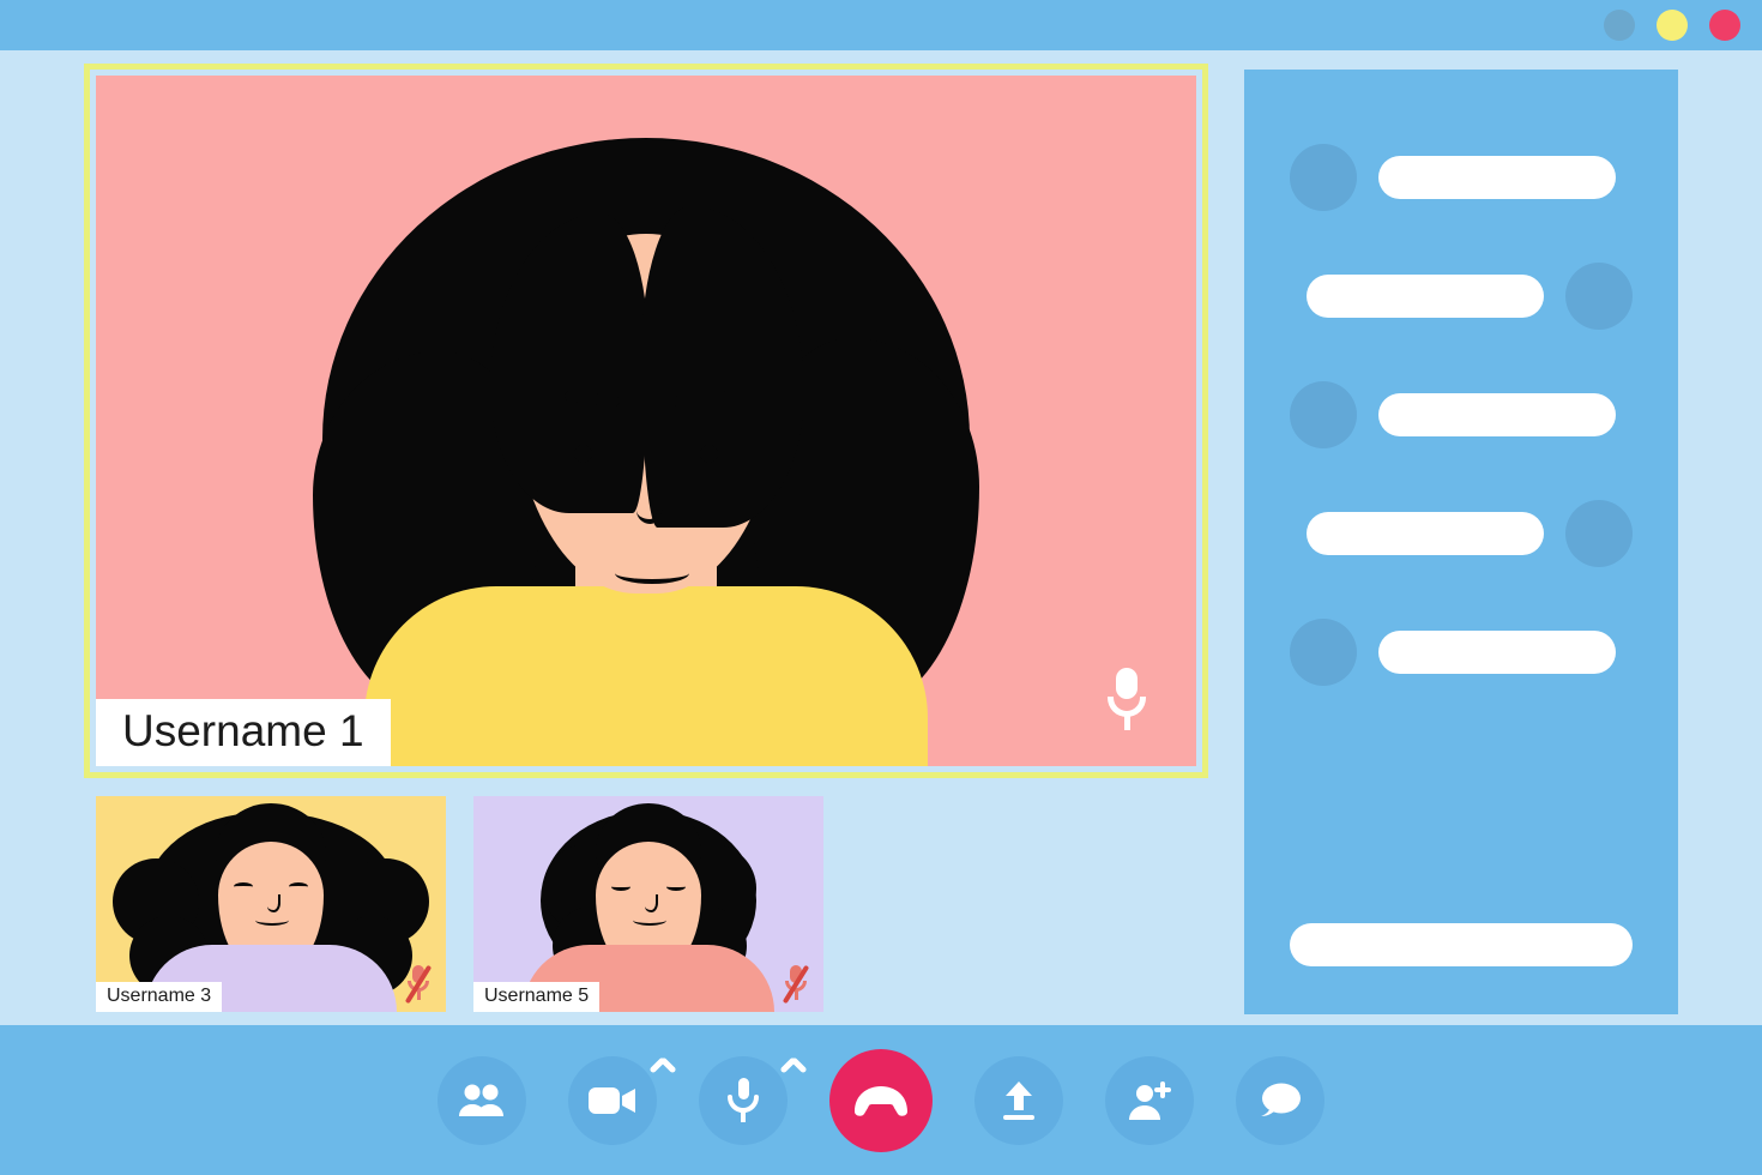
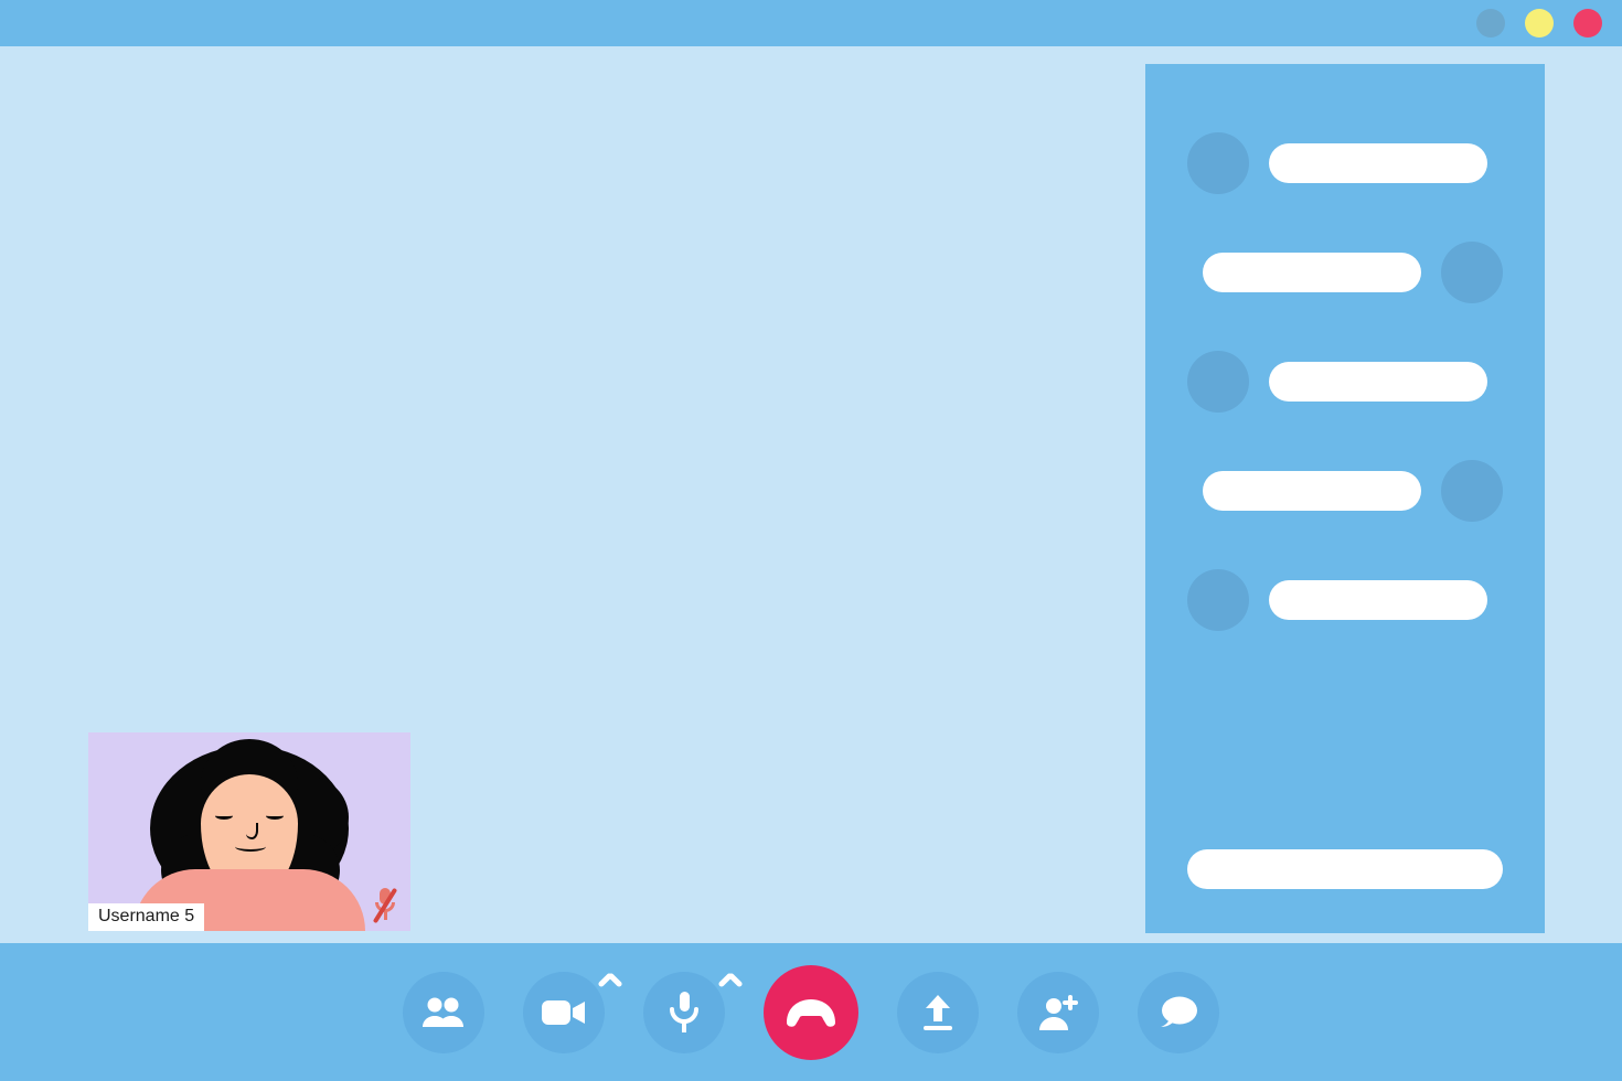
- Username 1
- Username 3
  Username 5
